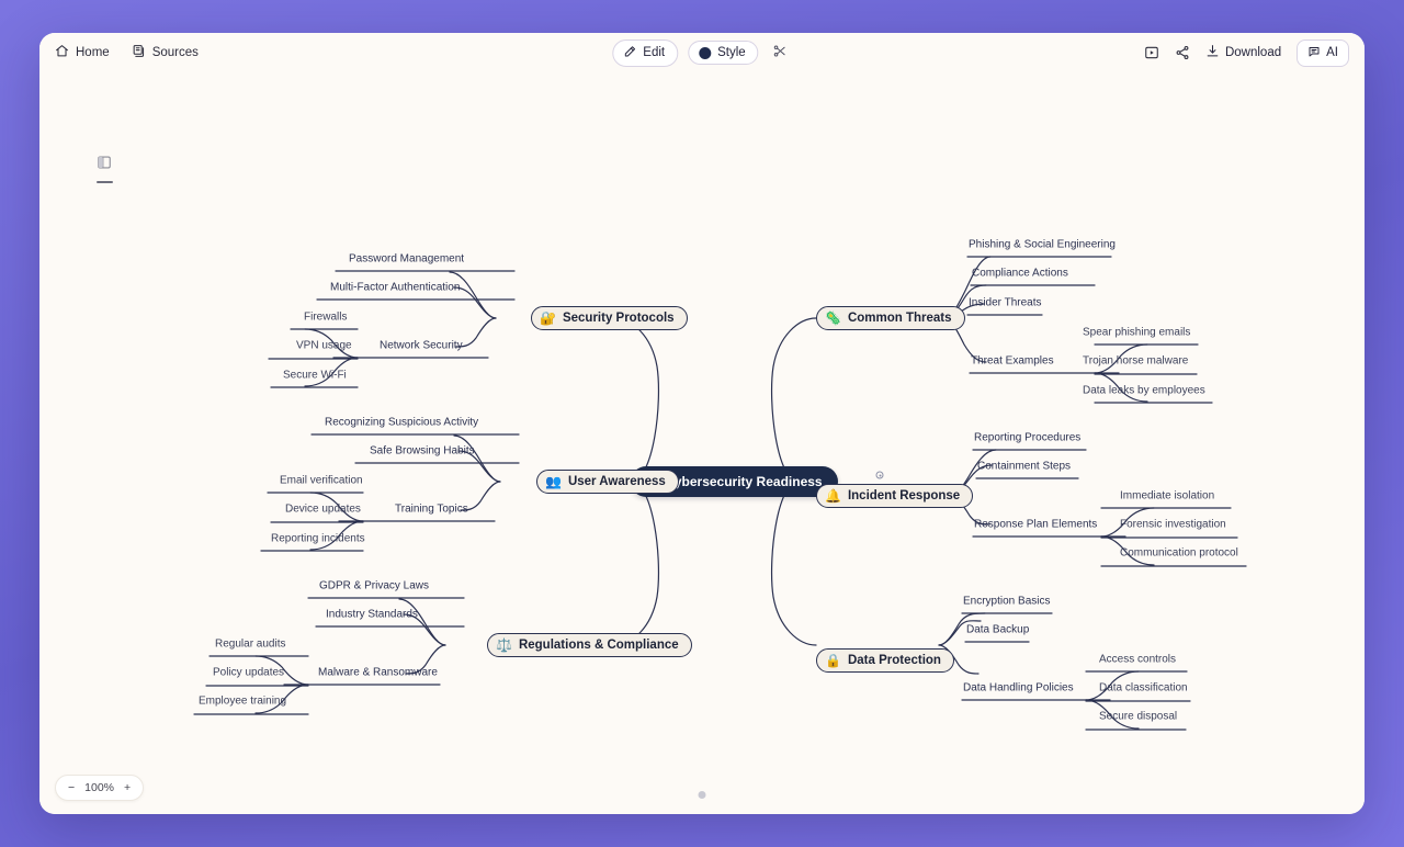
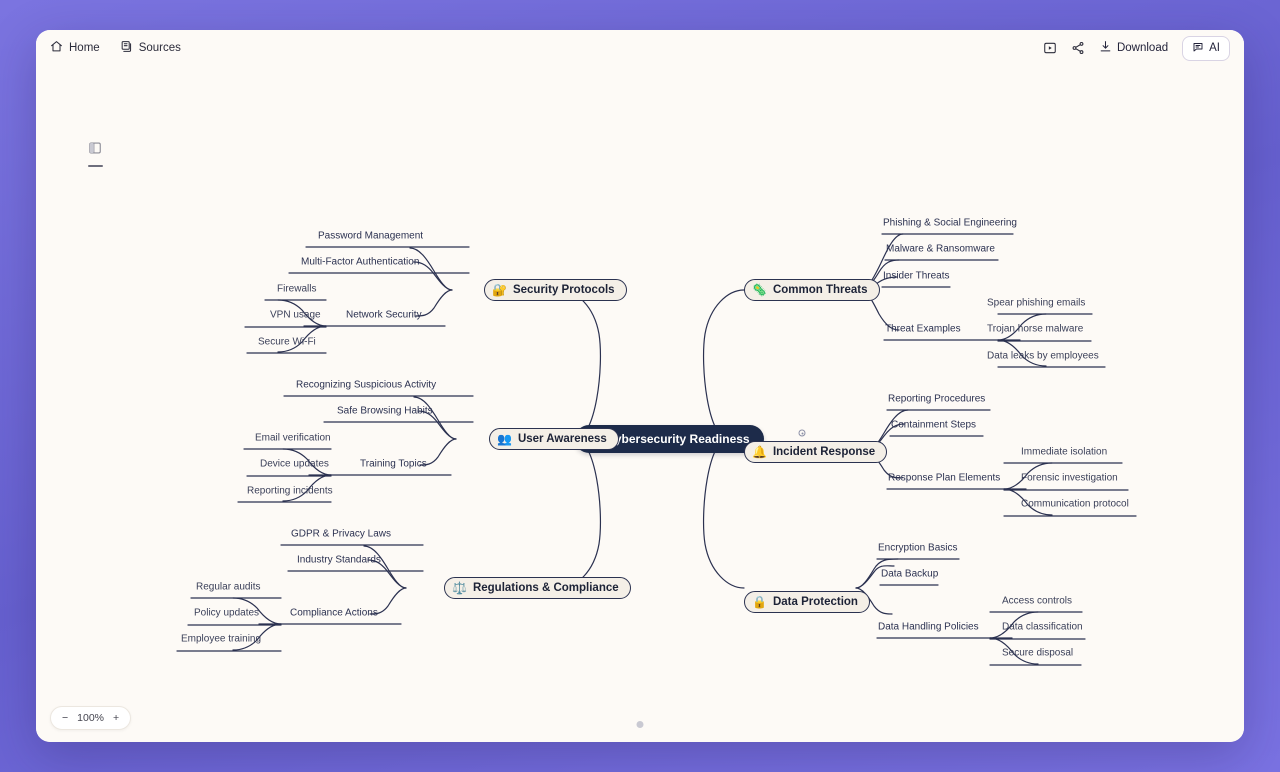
  Home
  Sources
- Edit
- Style
  Download
  AI
  bersecurity Readiness
  🔐
  Security Protocols
  👥
  User Awareness
  ⚖️
  Regulations & Compliance
  🦠
  Common Threats
  🔔
  Incident Response
  🔒
  Data Protection
  Password Management
  Multi-Factor Authentication
  Network Security
  Firewalls
  VPN usage
  Secure Wi-Fi
  Recognizing Suspicious Activity
  Safe Browsing Habits
  Training Topics
  Email verification
  Device updates
  Reporting incidents
  GDPR & Privacy Laws
  Industry Standards
- Malware & Ransomware
+ Compliance Actions
  Regular audits
  Policy updates
  Employee training
  Phishing & Social Engineering
- Compliance Actions
+ Malware & Ransomware
  Insider Threats
  Threat Examples
  Spear phishing emails
  Trojan horse malware
  Data leaks by employees
  Reporting Procedures
  Containment Steps
  Response Plan Elements
  Immediate isolation
  Forensic investigation
  Communication protocol
  Encryption Basics
  Data Backup
  Data Handling Policies
  Access controls
  Data classification
  Secure disposal
  −
  100%
  +
